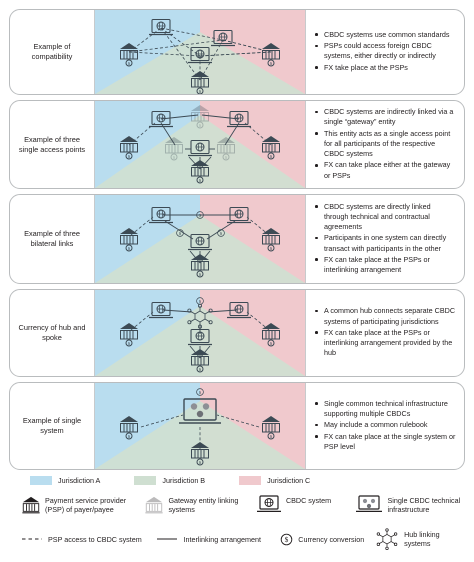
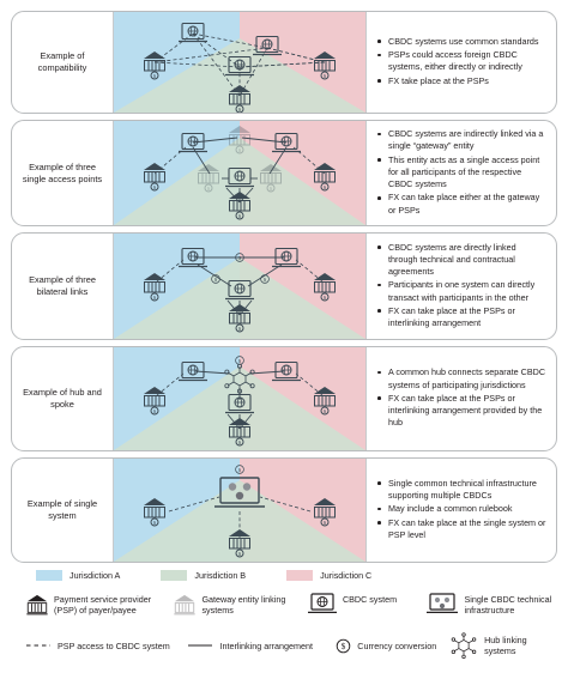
  Example of compatibility
  CBDC systems use common standards
  PSPs could access foreign CBDC systems, either directly or indirectly
  FX take place at the PSPs
  Example of three single access points
  CBDC systems are indirectly linked via a single “gateway” entity
  This entity acts as a single access point for all participants of the respective CBDC systems
  FX can take place either at the gateway or PSPs
  Example of three bilateral links
  CBDC systems are directly linked through technical and contractual agreements
  Participants in one system can directly transact with participants in the other
  FX can take place at the PSPs or interlinking arrangement
- Currency of hub and spoke
+ Example of hub and spoke
  A common hub connects separate CBDC systems of participating jurisdictions
  FX can take place at the PSPs or interlinking arrangement provided by the hub
  Example of single system
  Single common technical infrastructure supporting multiple CBDCs
  May include a common rulebook
  FX can take place at the single system or PSP level
  Jurisdiction A
  Jurisdiction B
  Jurisdiction C
  Payment service provider (PSP) of payer/payee
  Gateway entity linking systems
  CBDC system
  Single CBDC technical infrastructure
  PSP access to CBDC system
  Interlinking arrangement
  $
  Currency conversion
  Hub linking systems
